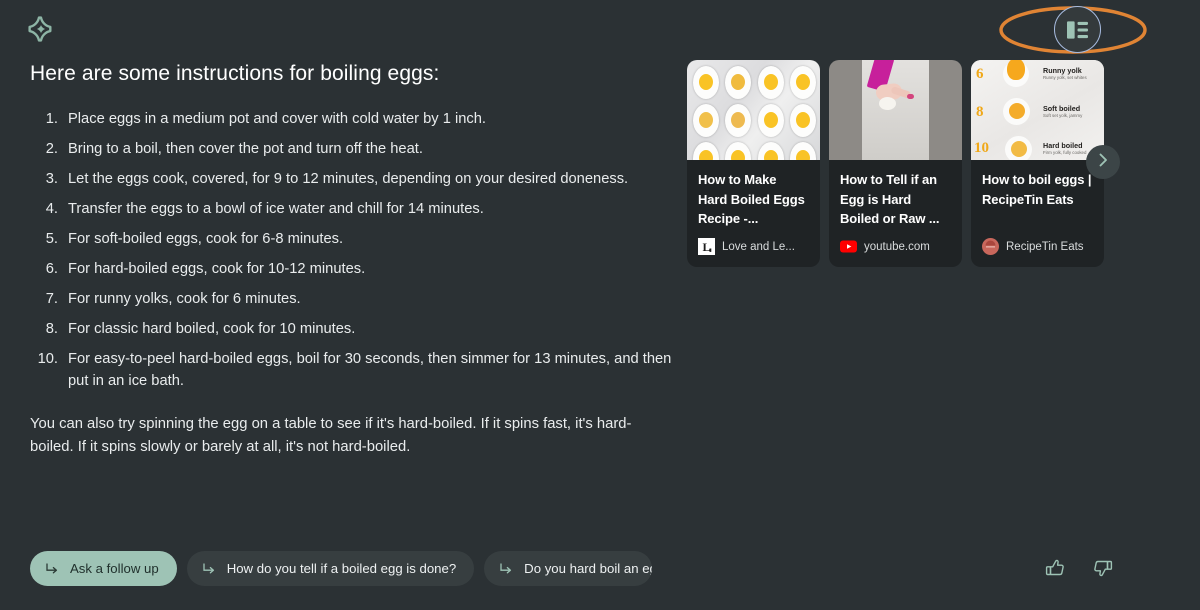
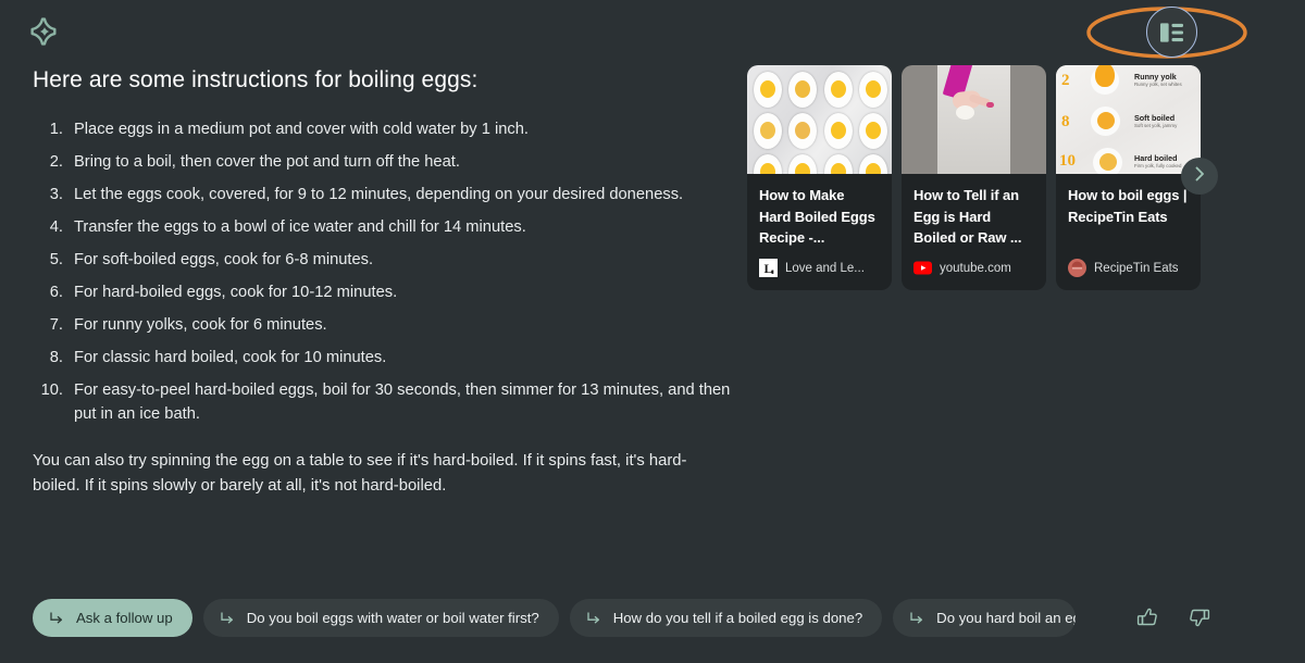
  Here are some instructions for boiling eggs:
  1.
  Place eggs in a medium pot and cover with cold water by 1 inch.
  2.
  Bring to a boil, then cover the pot and turn off the heat.
  3.
  Let the eggs cook, covered, for 9 to 12 minutes, depending on your desired doneness.
  4.
  Transfer the eggs to a bowl of ice water and chill for 14 minutes.
  5.
  For soft-boiled eggs, cook for 6-8 minutes.
  6.
  For hard-boiled eggs, cook for 10-12 minutes.
  7.
  For runny yolks, cook for 6 minutes.
  8.
  For classic hard boiled, cook for 10 minutes.
  10.
  For easy-to-peel hard-boiled eggs, boil for 30 seconds, then simmer for 13 minutes, and then put in an ice bath.
  You can also try spinning the egg on a table to see if it's hard-boiled. If it spins fast, it's hard-boiled. If it spins slowly or barely at all, it's not hard-boiled.
  How to Make Hard Boiled Eggs Recipe -...
  L
  Love and Le...
  How to Tell if an Egg is Hard Boiled or Raw ...
  youtube.com
- 6
+ 2
  Runny yolk
  8
  Soft boiled
  10
  Hard boiled
  How to boil eggs | RecipeTin Eats
  RecipeTin Eats
  Ask a follow up
+ Do you boil eggs with water or boil water first?
  How do you tell if a boiled egg is done?
  Do you hard boil an e
